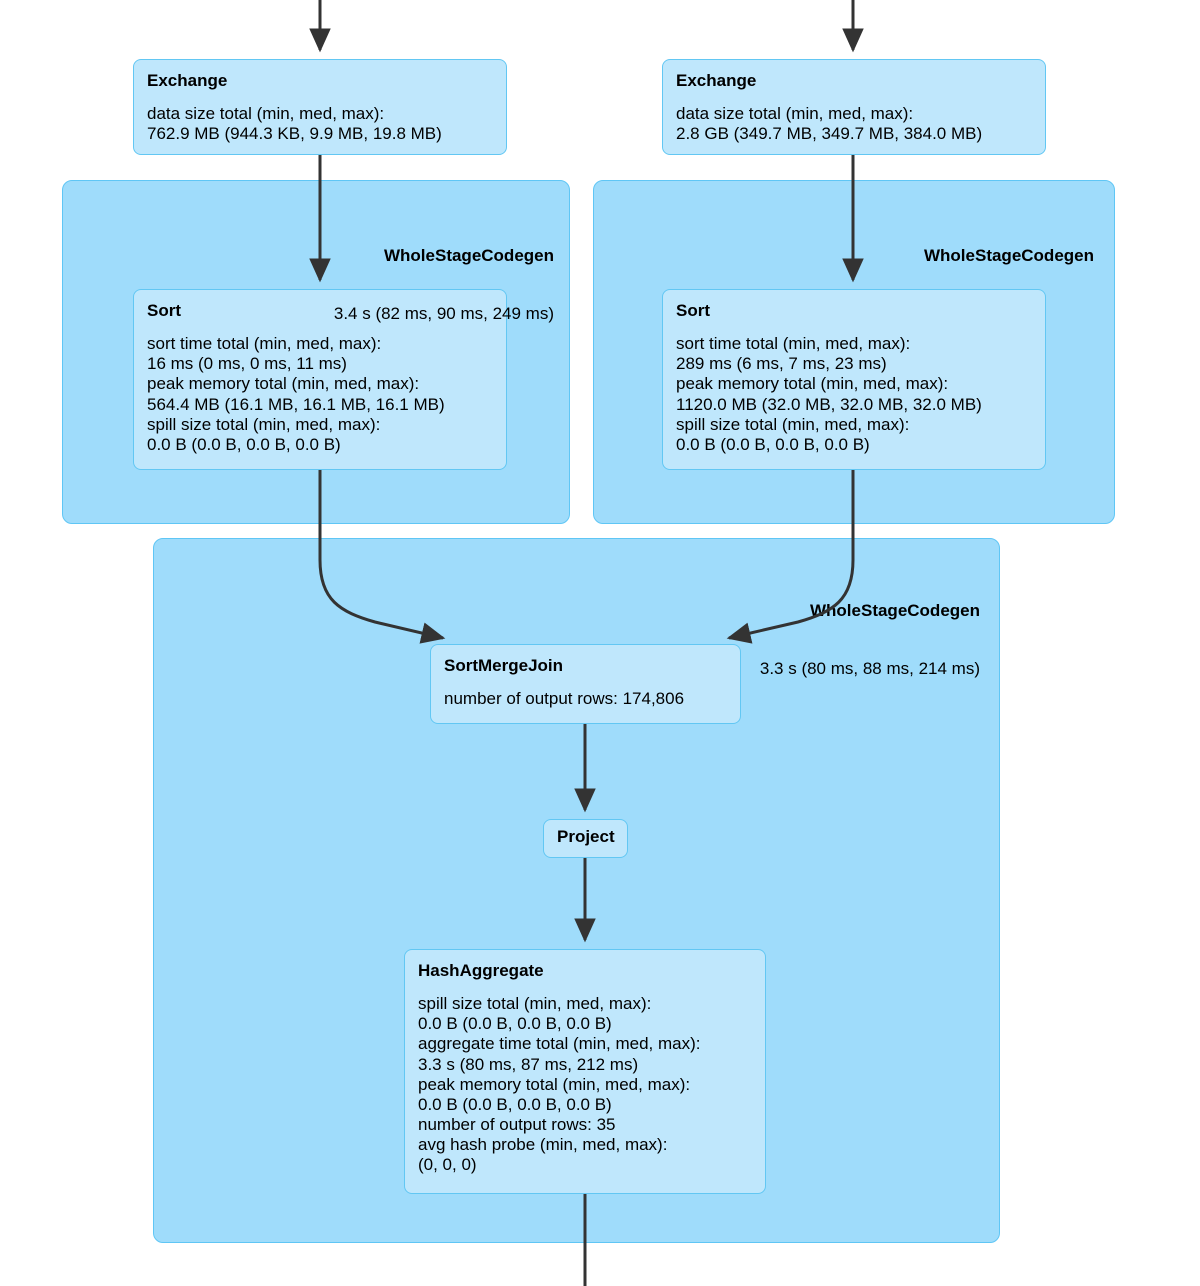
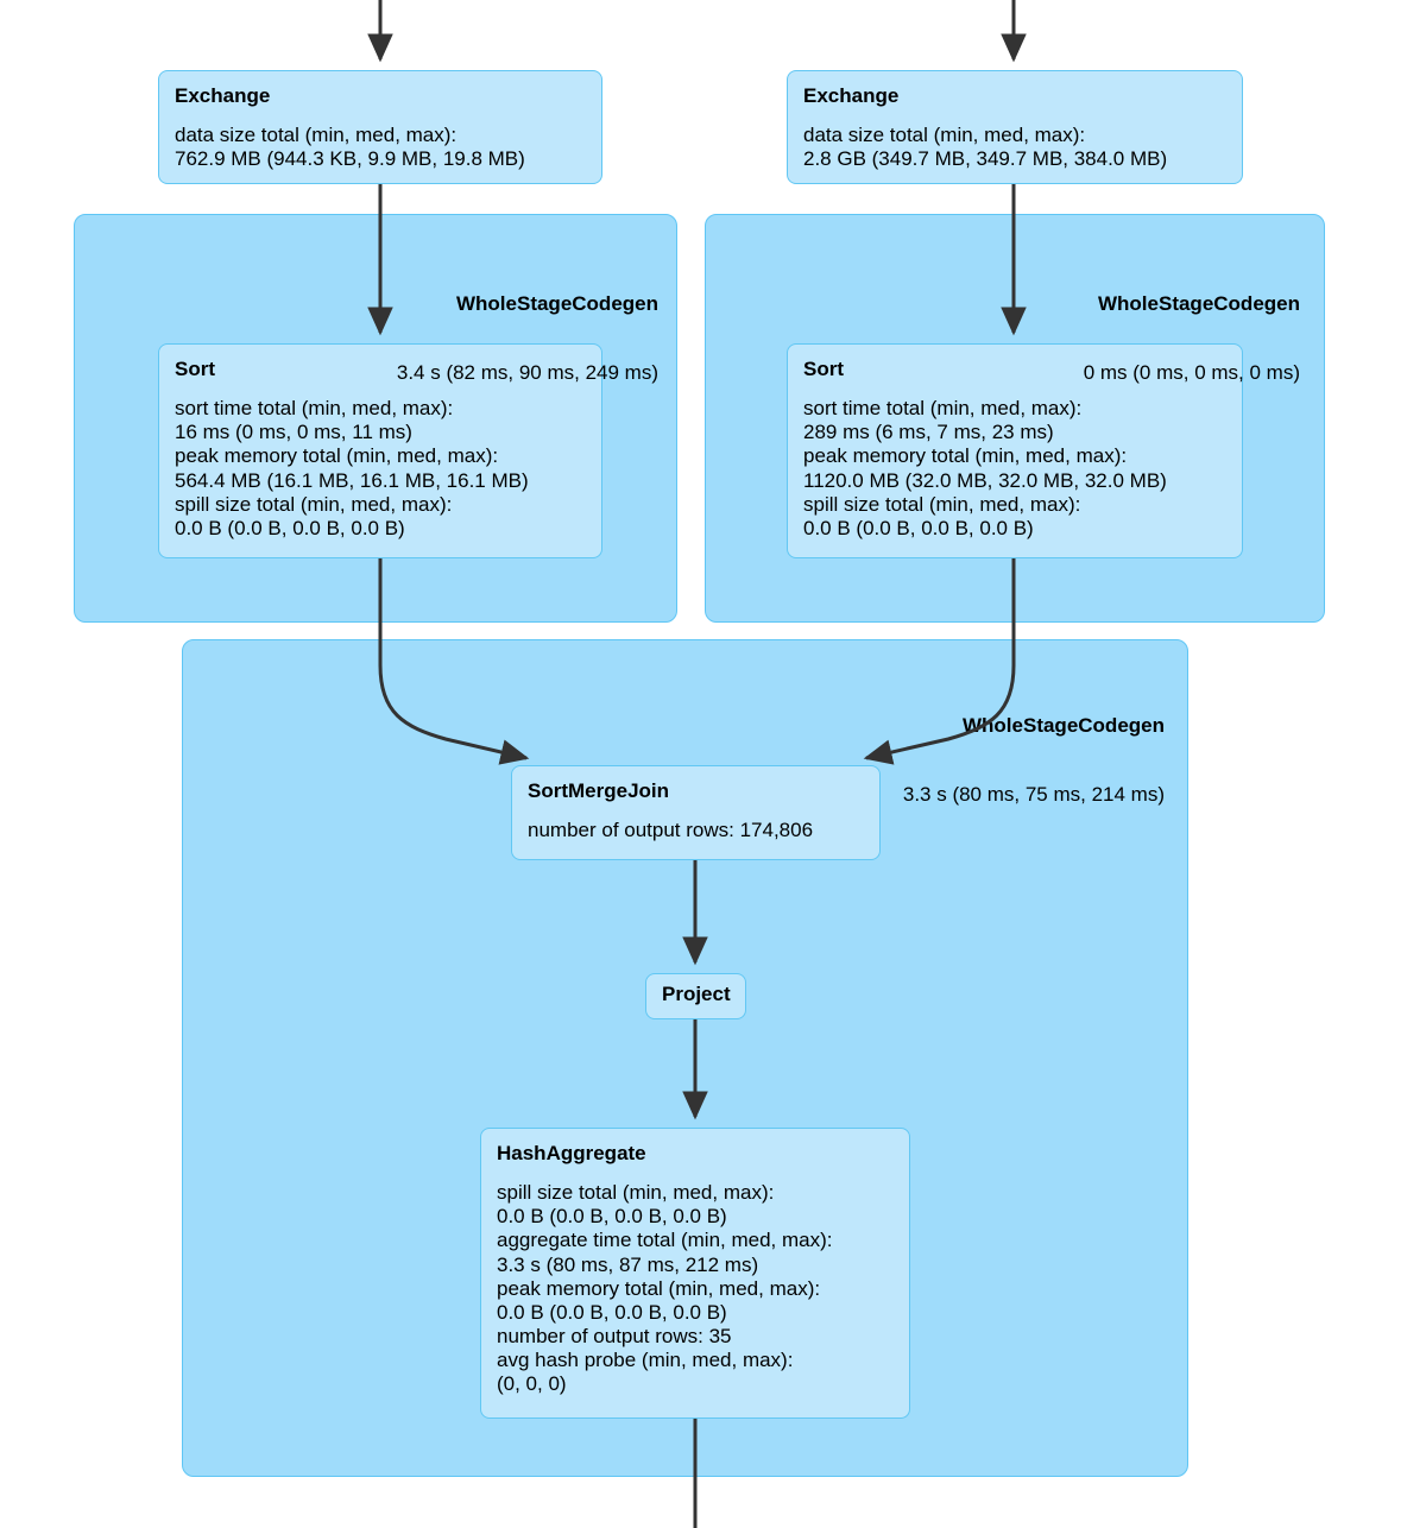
  WholeStageCodegen
  3.4 s (82 ms, 90 ms, 249 ms)
  WholeStageCodegen
+ 0 ms (0 ms, 0 ms, 0 ms)
  WholeStageCodegen
- 3.3 s (80 ms, 88 ms, 214 ms)
+ 3.3 s (80 ms, 75 ms, 214 ms)
  Exchange
  data size total (min, med, max):
  762.9 MB (944.3 KB, 9.9 MB, 19.8 MB)
  Exchange
  data size total (min, med, max):
  2.8 GB (349.7 MB, 349.7 MB, 384.0 MB)
  Sort
  sort time total (min, med, max):
  16 ms (0 ms, 0 ms, 11 ms)
  peak memory total (min, med, max):
  564.4 MB (16.1 MB, 16.1 MB, 16.1 MB)
  spill size total (min, med, max):
  0.0 B (0.0 B, 0.0 B, 0.0 B)
  Sort
  sort time total (min, med, max):
  289 ms (6 ms, 7 ms, 23 ms)
  peak memory total (min, med, max):
  1120.0 MB (32.0 MB, 32.0 MB, 32.0 MB)
  spill size total (min, med, max):
  0.0 B (0.0 B, 0.0 B, 0.0 B)
  SortMergeJoin
  number of output rows: 174,806
  Project
  HashAggregate
  spill size total (min, med, max):
  0.0 B (0.0 B, 0.0 B, 0.0 B)
  aggregate time total (min, med, max):
  3.3 s (80 ms, 87 ms, 212 ms)
  peak memory total (min, med, max):
  0.0 B (0.0 B, 0.0 B, 0.0 B)
  number of output rows: 35
  avg hash probe (min, med, max):
  (0, 0, 0)
